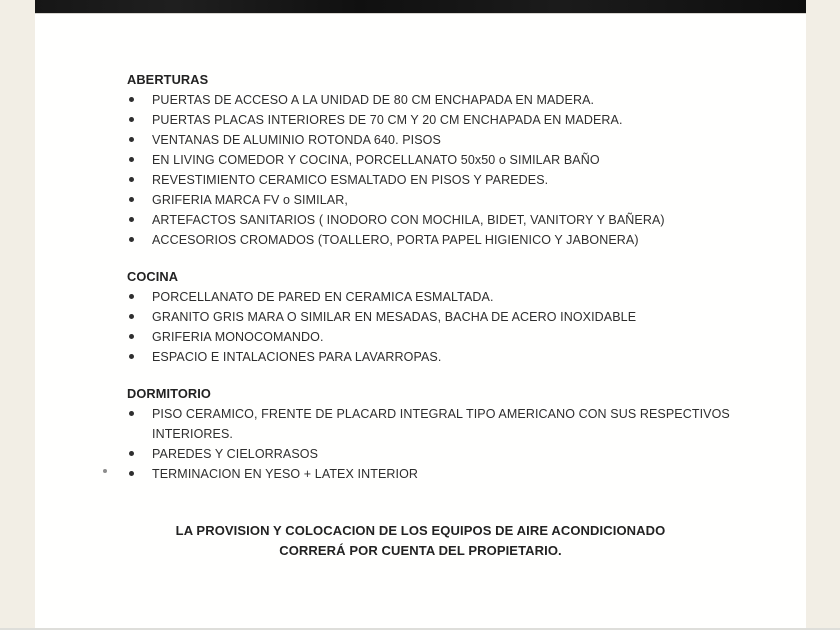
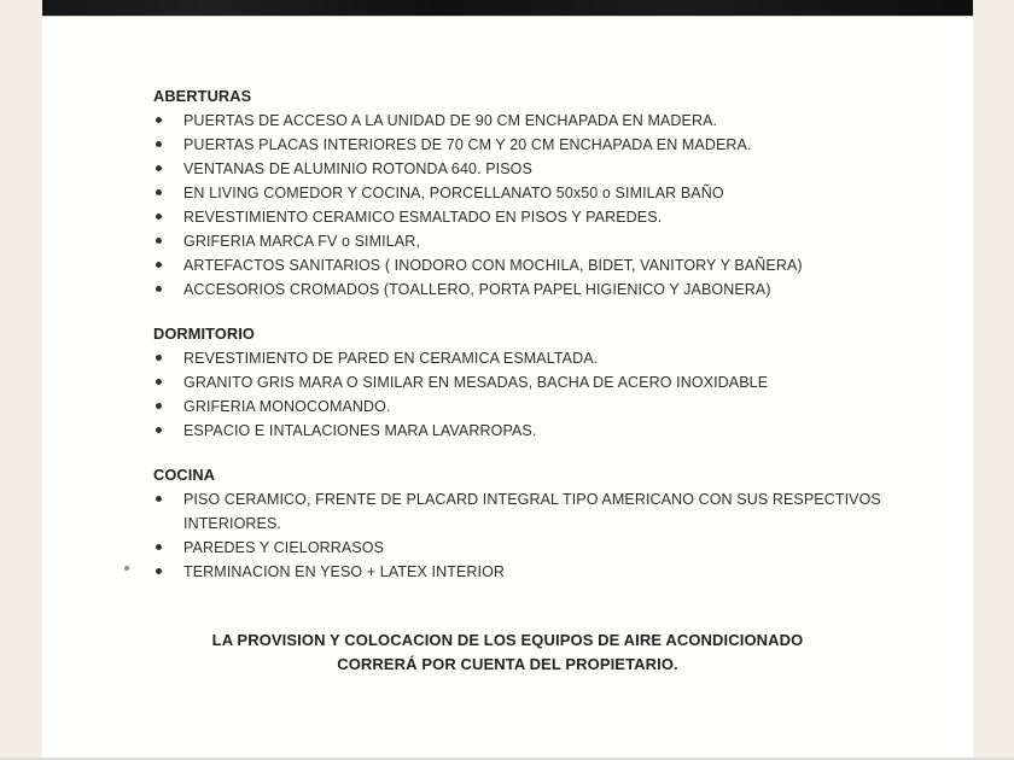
  ABERTURAS
- PUERTAS DE ACCESO A LA UNIDAD DE 80 CM ENCHAPADA EN MADERA.
+ PUERTAS DE ACCESO A LA UNIDAD DE 90 CM ENCHAPADA EN MADERA.
  PUERTAS PLACAS INTERIORES DE 70 CM Y 20 CM ENCHAPADA EN MADERA.
  VENTANAS DE ALUMINIO ROTONDA 640. PISOS
  EN LIVING COMEDOR Y COCINA, PORCELLANATO 50x50 o SIMILAR BAÑO
  REVESTIMIENTO CERAMICO ESMALTADO EN PISOS Y PAREDES.
  GRIFERIA MARCA FV o SIMILAR,
  ARTEFACTOS SANITARIOS ( INODORO CON MOCHILA, BIDET, VANITORY Y BAÑERA)
  ACCESORIOS CROMADOS (TOALLERO, PORTA PAPEL HIGIENICO Y JABONERA)
- COCINA
+ DORMITORIO
- PORCELLANATO DE PARED EN CERAMICA ESMALTADA.
+ REVESTIMIENTO DE PARED EN CERAMICA ESMALTADA.
  GRANITO GRIS MARA O SIMILAR EN MESADAS, BACHA DE ACERO INOXIDABLE
  GRIFERIA MONOCOMANDO.
- ESPACIO E INTALACIONES PARA LAVARROPAS.
+ ESPACIO E INTALACIONES MARA LAVARROPAS.
- DORMITORIO
+ COCINA
  PISO CERAMICO, FRENTE DE PLACARD INTEGRAL TIPO AMERICANO CON SUS RESPECTIVOS INTERIORES.
  PAREDES Y CIELORRASOS
  TERMINACION EN YESO + LATEX INTERIOR
  LA PROVISION Y COLOCACION DE LOS EQUIPOS DE AIRE ACONDICIONADO
  CORRERÁ POR CUENTA DEL PROPIETARIO.
